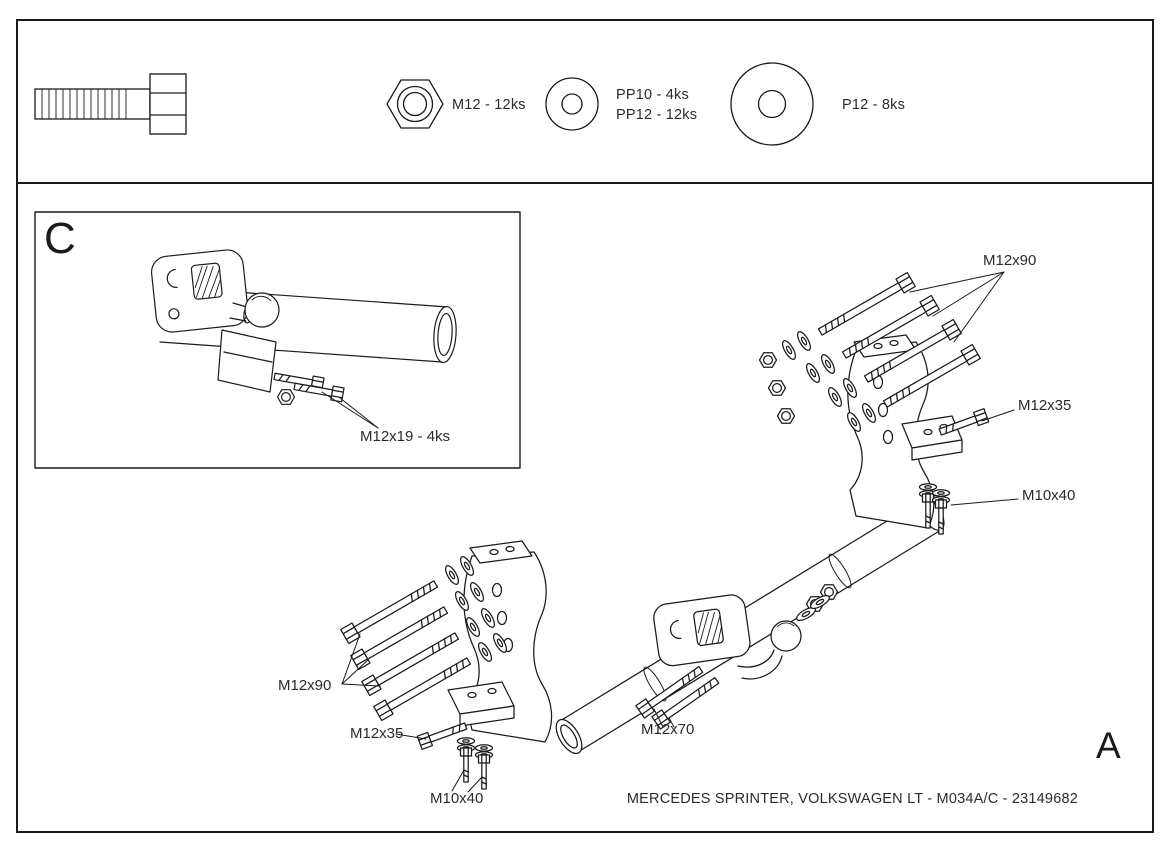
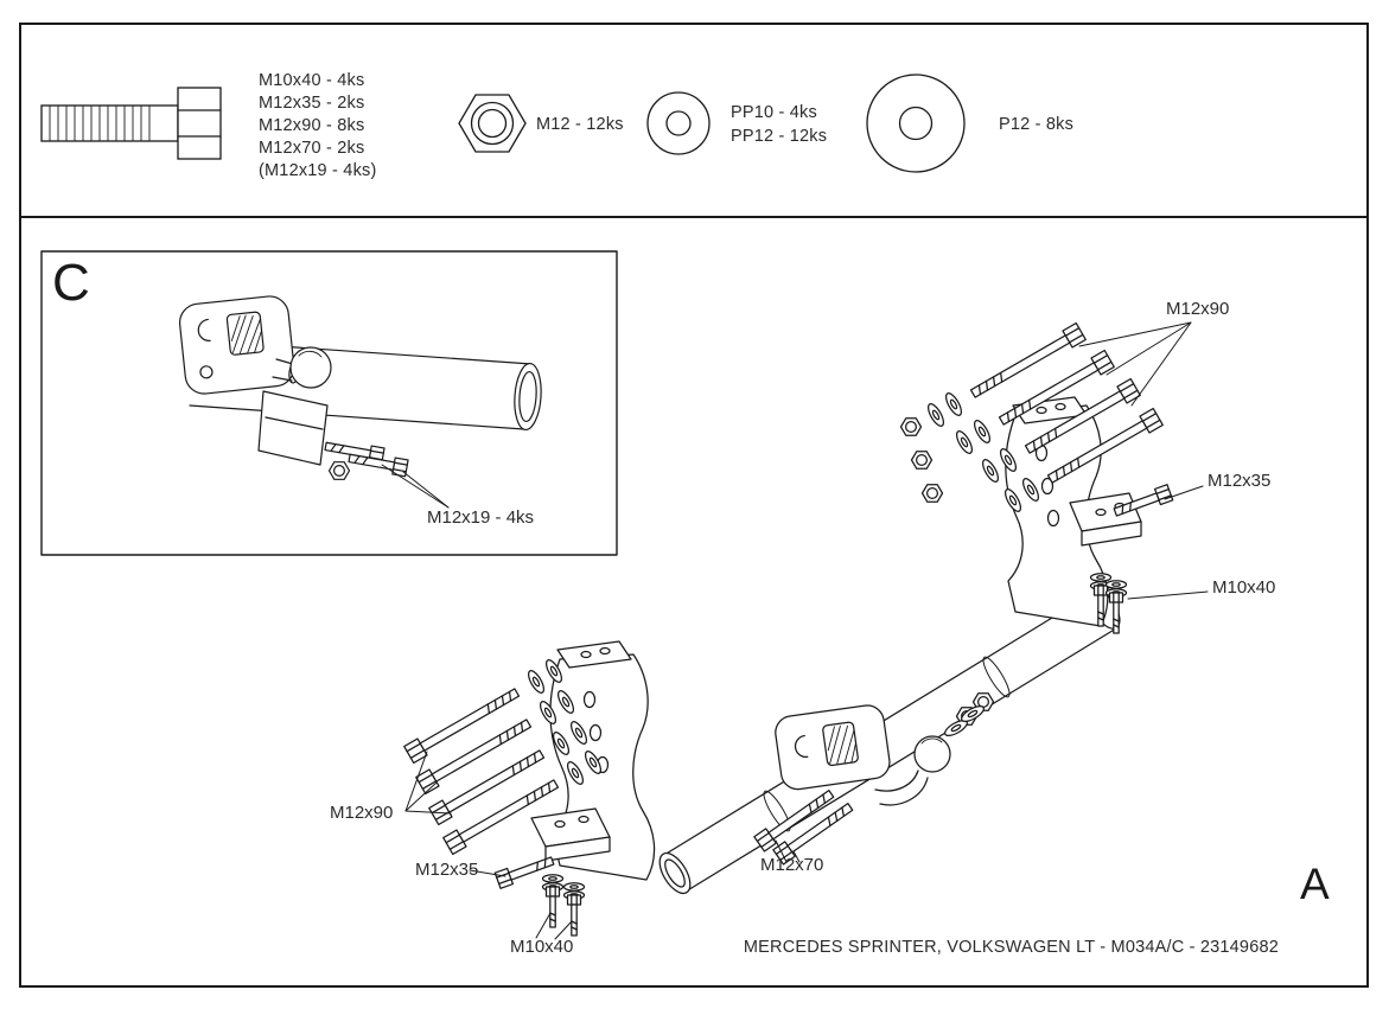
+ M10x40 - 4ks
+ M12x35 - 2ks
+ M12x90 - 8ks
+ M12x70 - 2ks
+ (M12x19 - 4ks)
  M12 - 12ks
  PP10 - 4ks
  PP12 - 12ks
  P12 - 8ks
  C
  M12x19 - 4ks
  M12x90
  M12x35
  M10x40
  M12x90
  M12x35
  M12x70
  M10x40
  A
  MERCEDES SPRINTER, VOLKSWAGEN LT - M034A/C - 23149682
